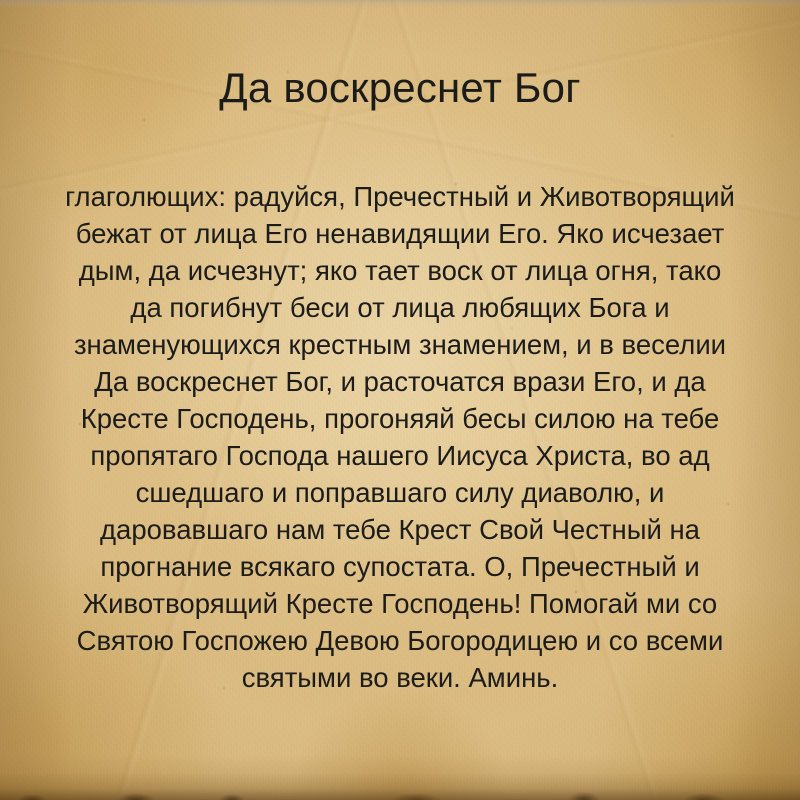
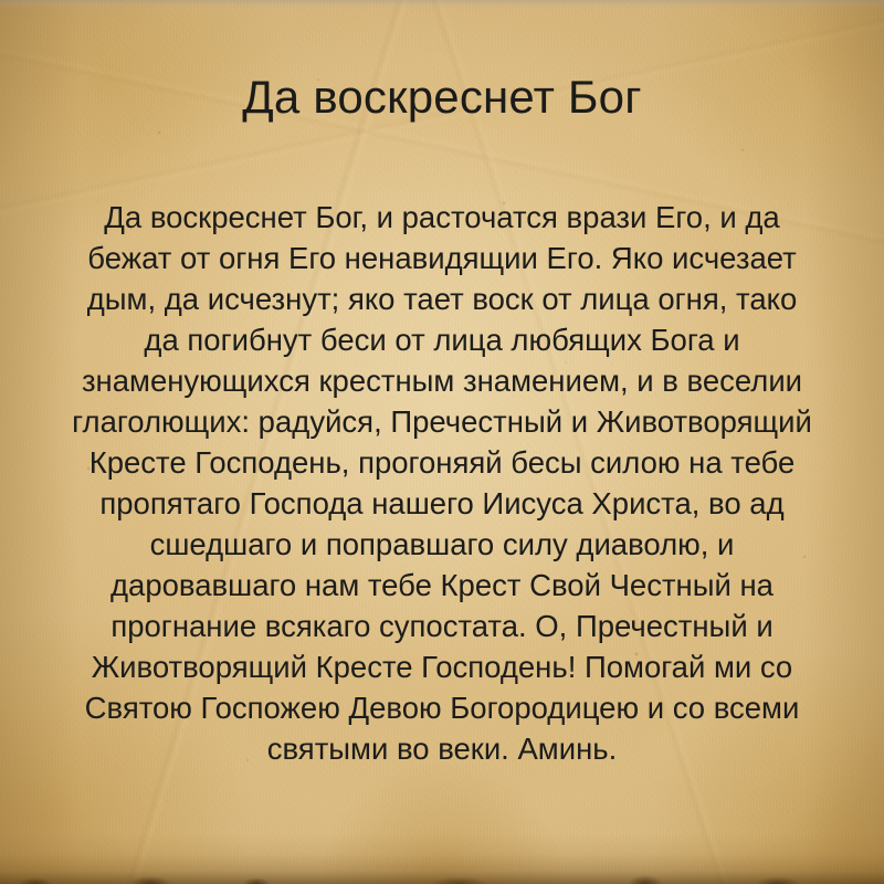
  Да воскреснет Бог
- глаголющих: радуйся, Пречестный и Животворящий
+ Да воскреснет Бог, и расточатся врази Его, и да
- бежат от лица Его ненавидящии Его. Яко исчезает
+ бежат от огня Его ненавидящии Его. Яко исчезает
  дым, да исчезнут; яко тает воск от лица огня, тако
  да погибнут беси от лица любящих Бога и
  знаменующихся крестным знамением, и в веселии
- Да воскреснет Бог, и расточатся врази Его, и да
+ глаголющих: радуйся, Пречестный и Животворящий
  Кресте Господень, прогоняяй бесы силою на тебе
  пропятаго Господа нашего Иисуса Христа, во ад
  сшедшаго и поправшаго силу диаволю, и
  даровавшаго нам тебе Крест Свой Честный на
  прогнание всякаго супостата. О, Пречестный и
  Животворящий Кресте Господень! Помогай ми со
  Святою Госпожею Девою Богородицею и со всеми
  святыми во веки. Аминь.
